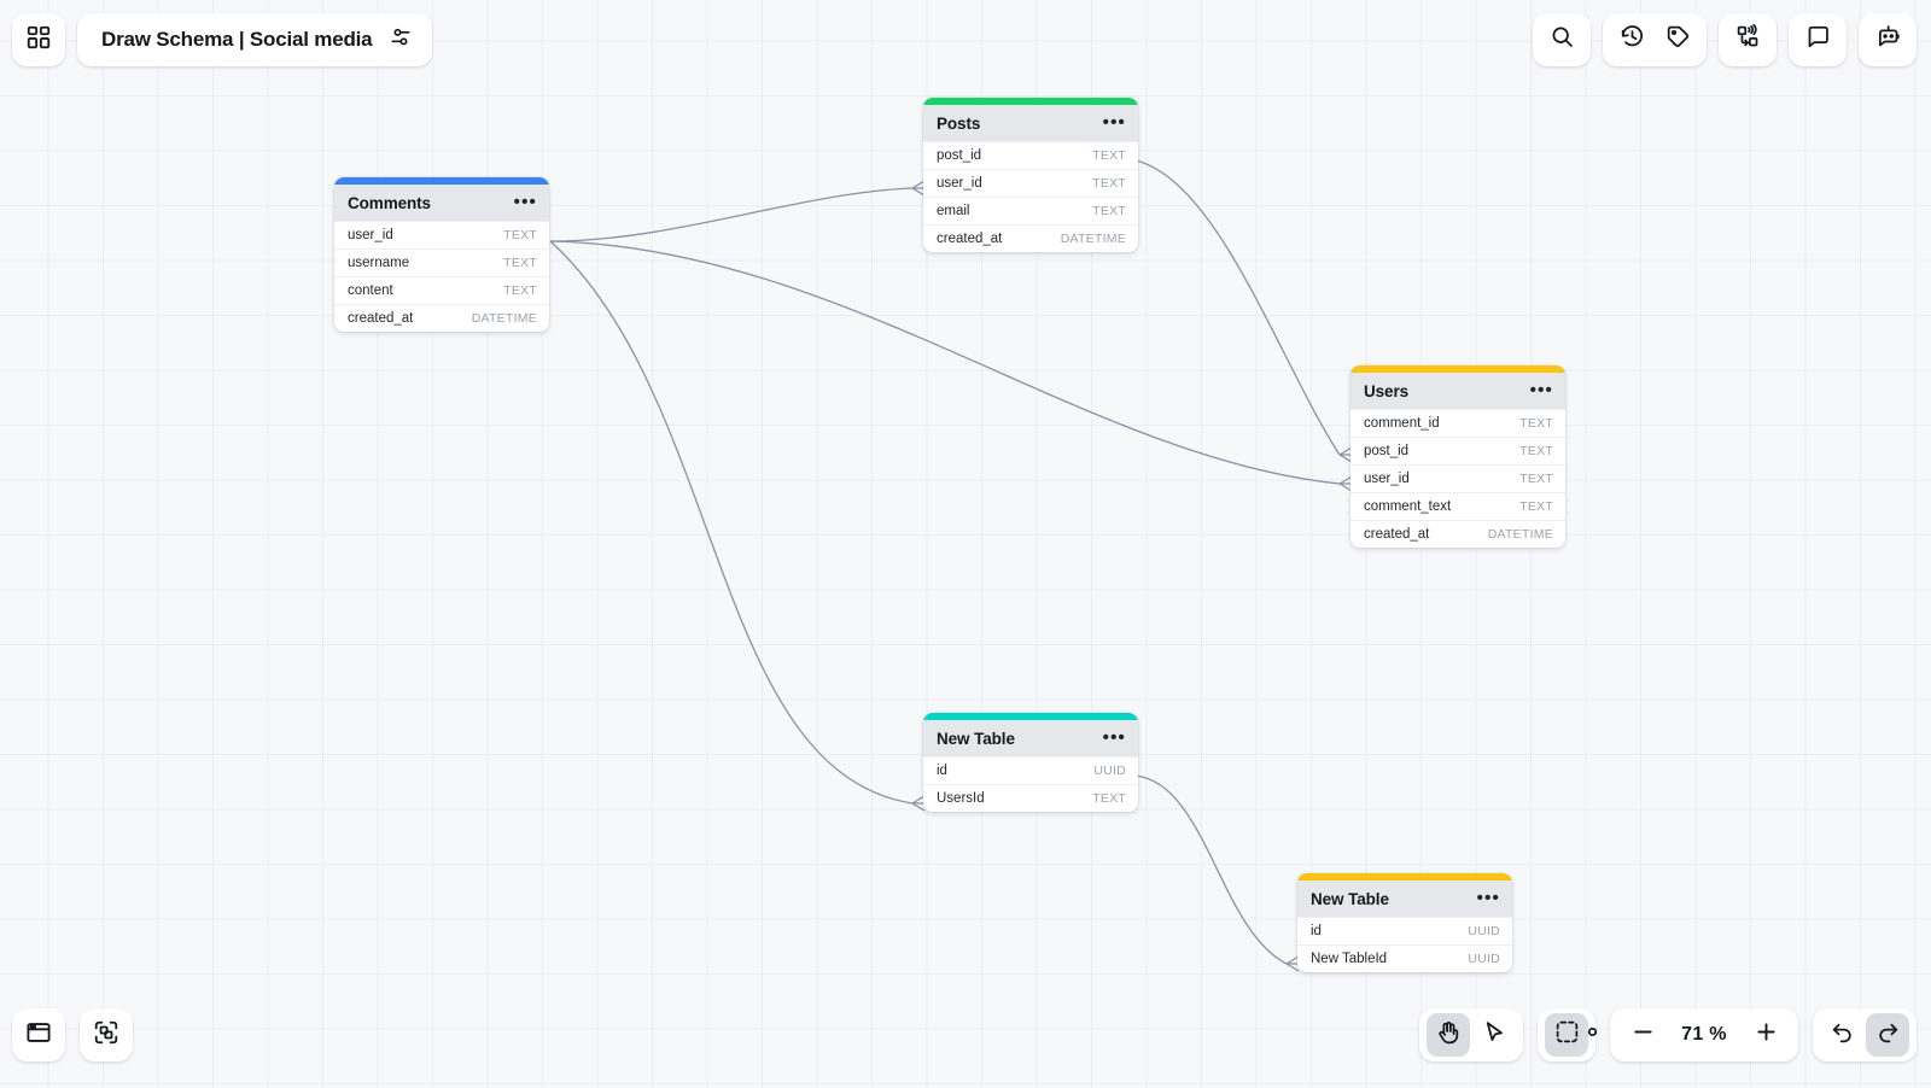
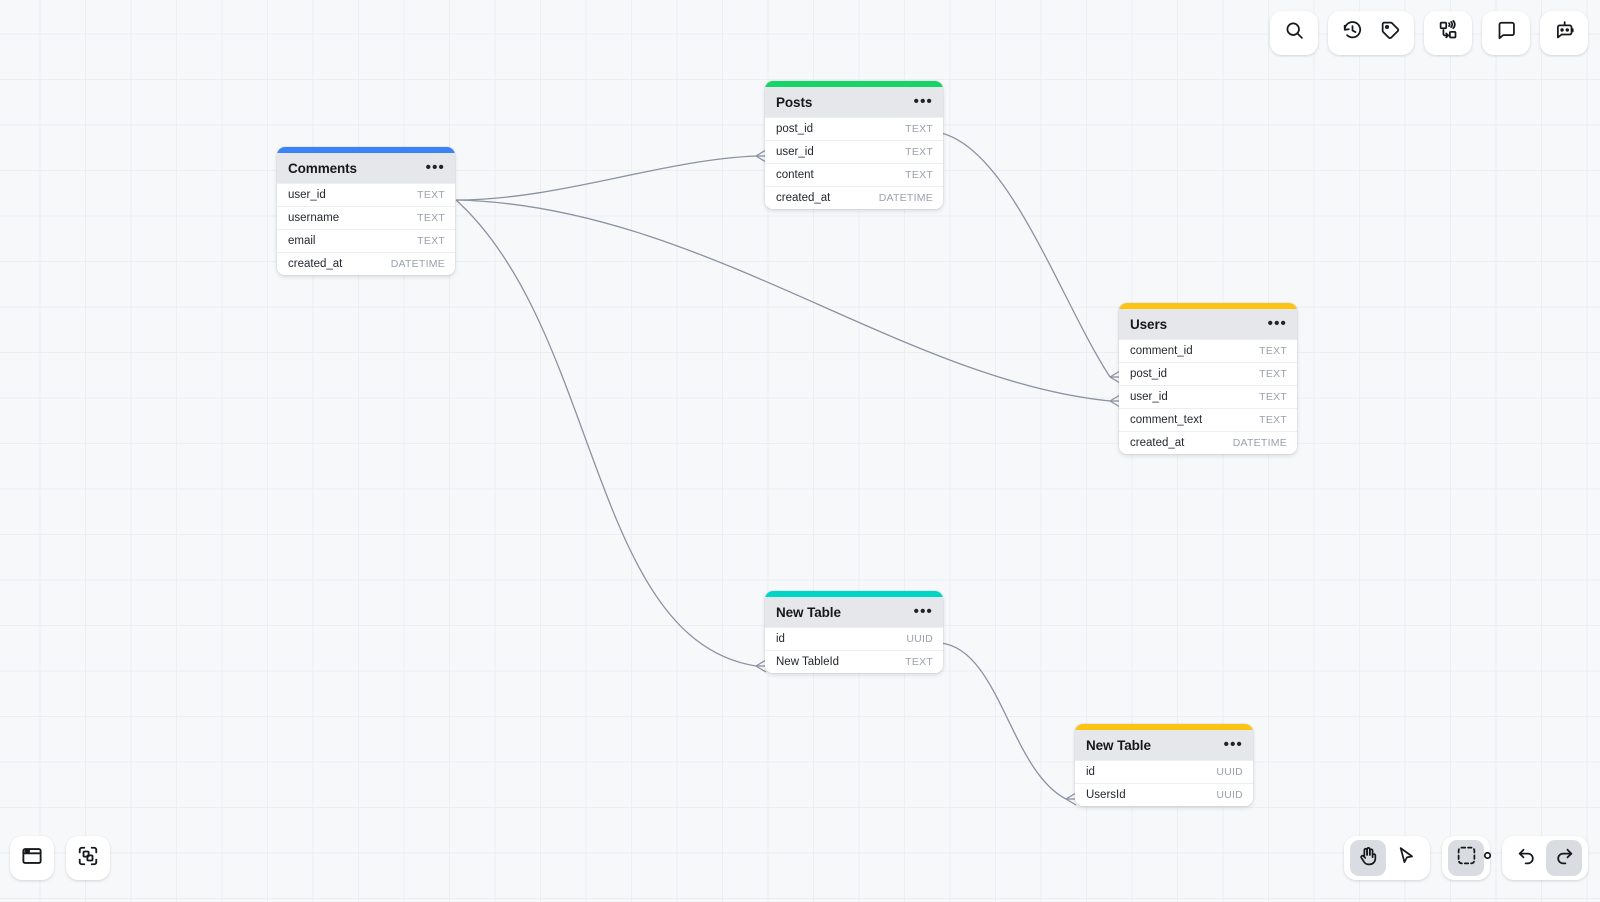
  Comments
  •••
  user_id
  TEXT
  username
  TEXT
- content
+ email
  TEXT
  created_at
  DATETIME
  Posts
  •••
  post_id
  TEXT
  user_id
  TEXT
- email
+ content
  TEXT
  created_at
  DATETIME
  Users
  •••
  comment_id
  TEXT
  post_id
  TEXT
  user_id
  TEXT
  comment_text
  TEXT
  created_at
  DATETIME
  New Table
  •••
  id
  UUID
- UsersId
+ New TableId
  TEXT
  New Table
  •••
  id
  UUID
- New TableId
+ UsersId
  UUID
- Draw Schema | Social media
- 71 %
